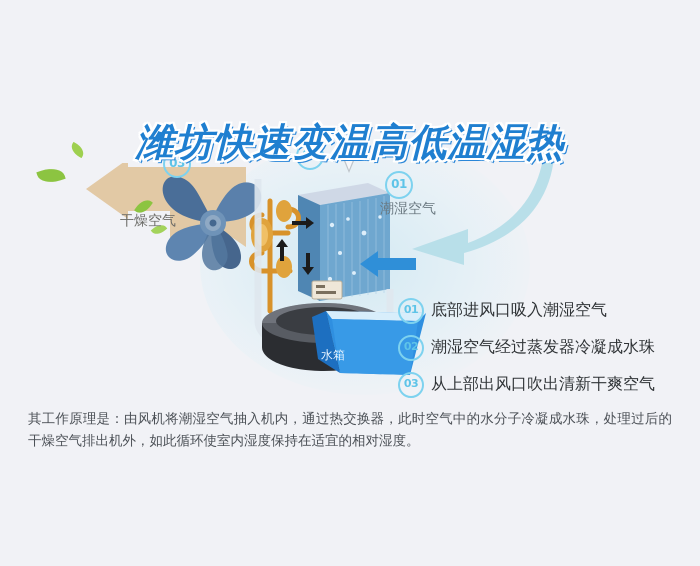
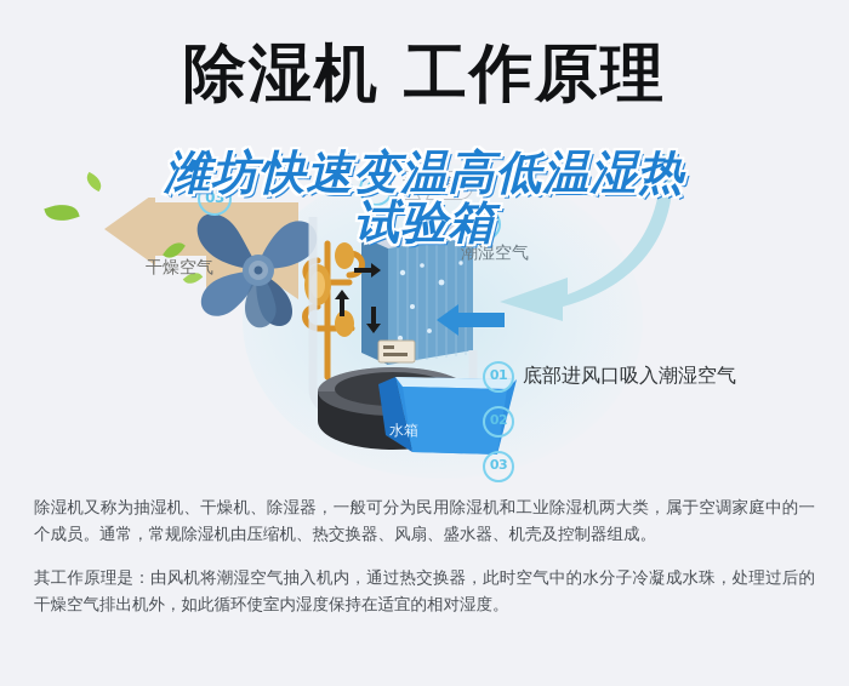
+ 除湿机 工作原理
  03
  02
  01
  干燥空气
  潮湿空气
  水箱
+ 热交换器
  01
  底部进风口吸入潮湿空气
  02
- 潮湿空气经过蒸发器冷凝成水珠
  03
- 从上部出风口吹出清新干爽空气
  潍坊快速变温高低温湿热
+ 试验箱
+ 除湿机又称为抽湿机、干燥机、除湿器，一般可分为民用除湿机和工业除湿机两大类，属于空调家庭中的一个成员。通常，常规除湿机由压缩机、热交换器、风扇、盛水器、机壳及控制器组成。
  其工作原理是：由风机将潮湿空气抽入机内，通过热交换器，此时空气中的水分子冷凝成水珠，处理过后的干燥空气排出机外，如此循环使室内湿度保持在适宜的相对湿度。
